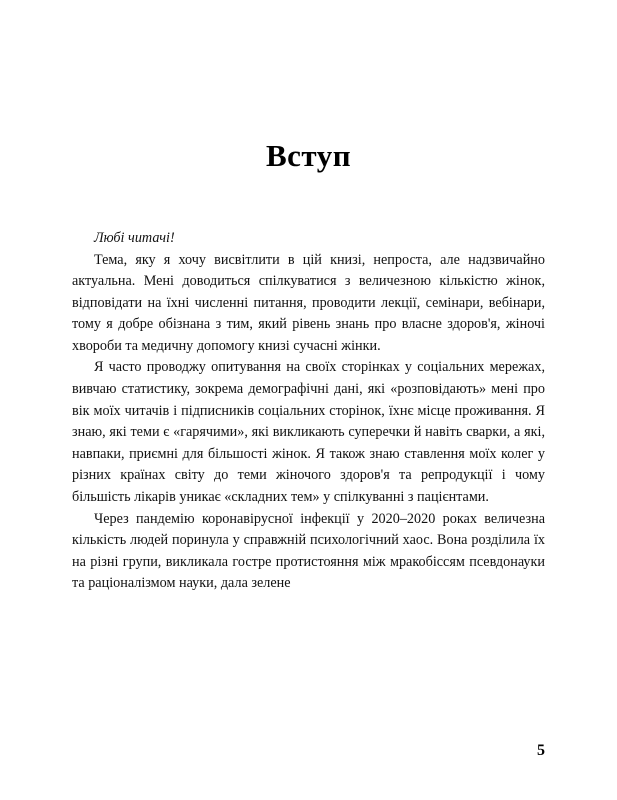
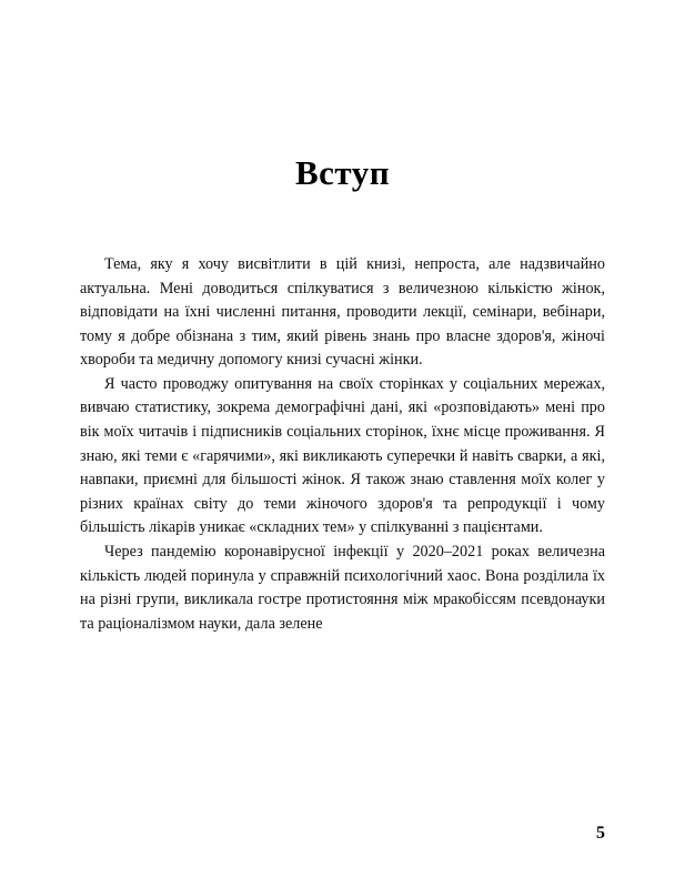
  Вступ
- Любі читачі!
  Тема, яку я хочу висвітлити в цій книзі, непроста, але надзвичайно актуальна. Мені доводиться спілкуватися з величезною кількістю жінок, відповідати на їхні численні питання, проводити лекції, семінари, вебінари, тому я добре обізнана з тим, який рівень знань про власне здоров'я, жіночі хвороби та медичну допомогу книзі сучасні жінки.
  Я часто проводжу опитування на своїх сторінках у соціальних мережах, вивчаю статистику, зокрема демографічні дані, які «розповідають» мені про вік моїх читачів і підписників соціальних сторінок, їхнє місце проживання. Я знаю, які теми є «гарячими», які викликають суперечки й навіть сварки, а які, навпаки, приємні для більшості жінок. Я також знаю ставлення моїх колег у різних країнах світу до теми жіночого здоров'я та репродукції і чому більшість лікарів уникає «складних тем» у спілкуванні з пацієнтами.
- Через пандемію коронавірусної інфекції у 2020–2020 роках величезна кількість людей поринула у справжній психологічний хаос. Вона розділила їх на різні групи, викликала гостре протистояння між мракобіссям псевдонауки та раціоналізмом науки, дала зелене
+ Через пандемію коронавірусної інфекції у 2020–2021 роках величезна кількість людей поринула у справжній психологічний хаос. Вона розділила їх на різні групи, викликала гостре протистояння між мракобіссям псевдонауки та раціоналізмом науки, дала зелене
  5
